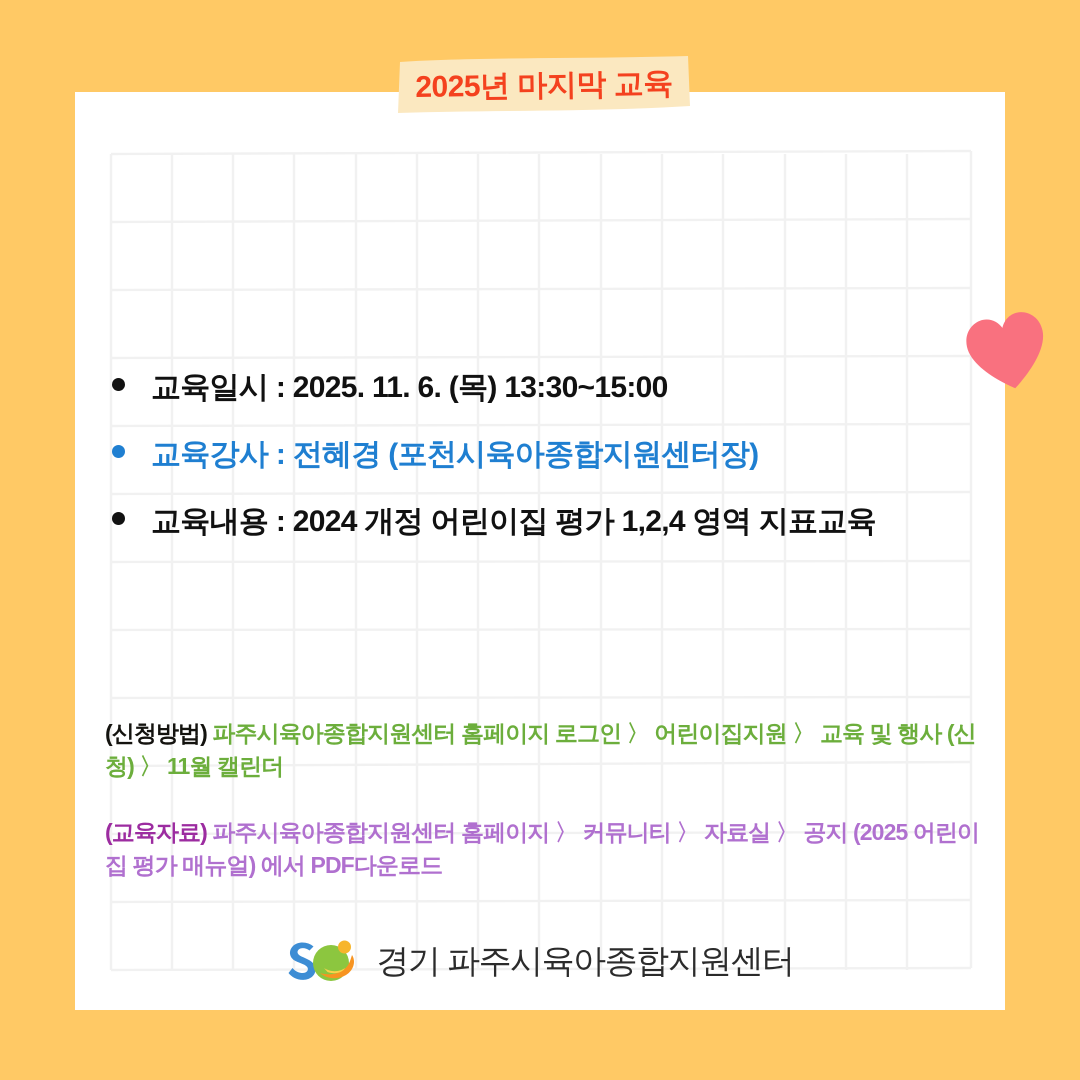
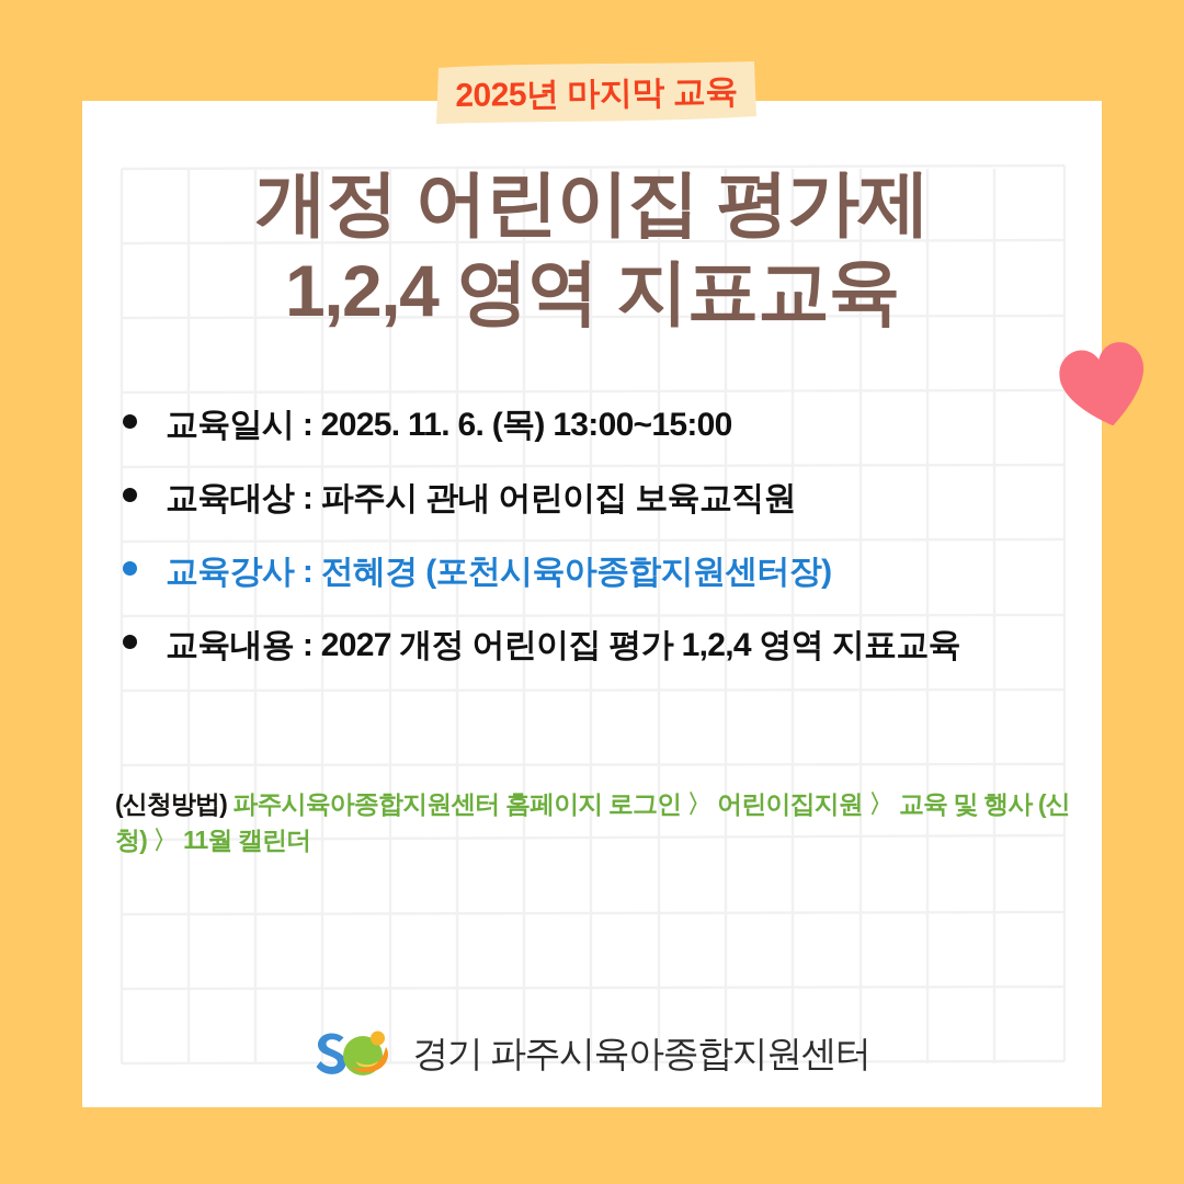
+ 개정 어린이집 평가제
+ 1,2,4 영역 지표교육
- 교육일시 : 2025. 11. 6. (목) 13:30~15:00
+ 교육일시 : 2025. 11. 6. (목) 13:00~15:00
+ 교육대상 : 파주시 관내 어린이집 보육교직원
  교육강사 : 전혜경 (포천시육아종합지원센터장)
- 교육내용 : 2024 개정 어린이집 평가 1,2,4 영역 지표교육
+ 교육내용 : 2027 개정 어린이집 평가 1,2,4 영역 지표교육
  (신청방법) 파주시육아종합지원센터 홈페이지 로그인 〉 어린이집지원 〉 교육 및 행사 (신청) 〉 11월 캘린더
- (교육자료) 파주시육아종합지원센터 홈페이지 〉 커뮤니티 〉 자료실 〉 공지 (2025 어린이집 평가 매뉴얼) 에서 PDF다운로드
  경기 파주시육아종합지원센터
  2025년 마지막 교육
